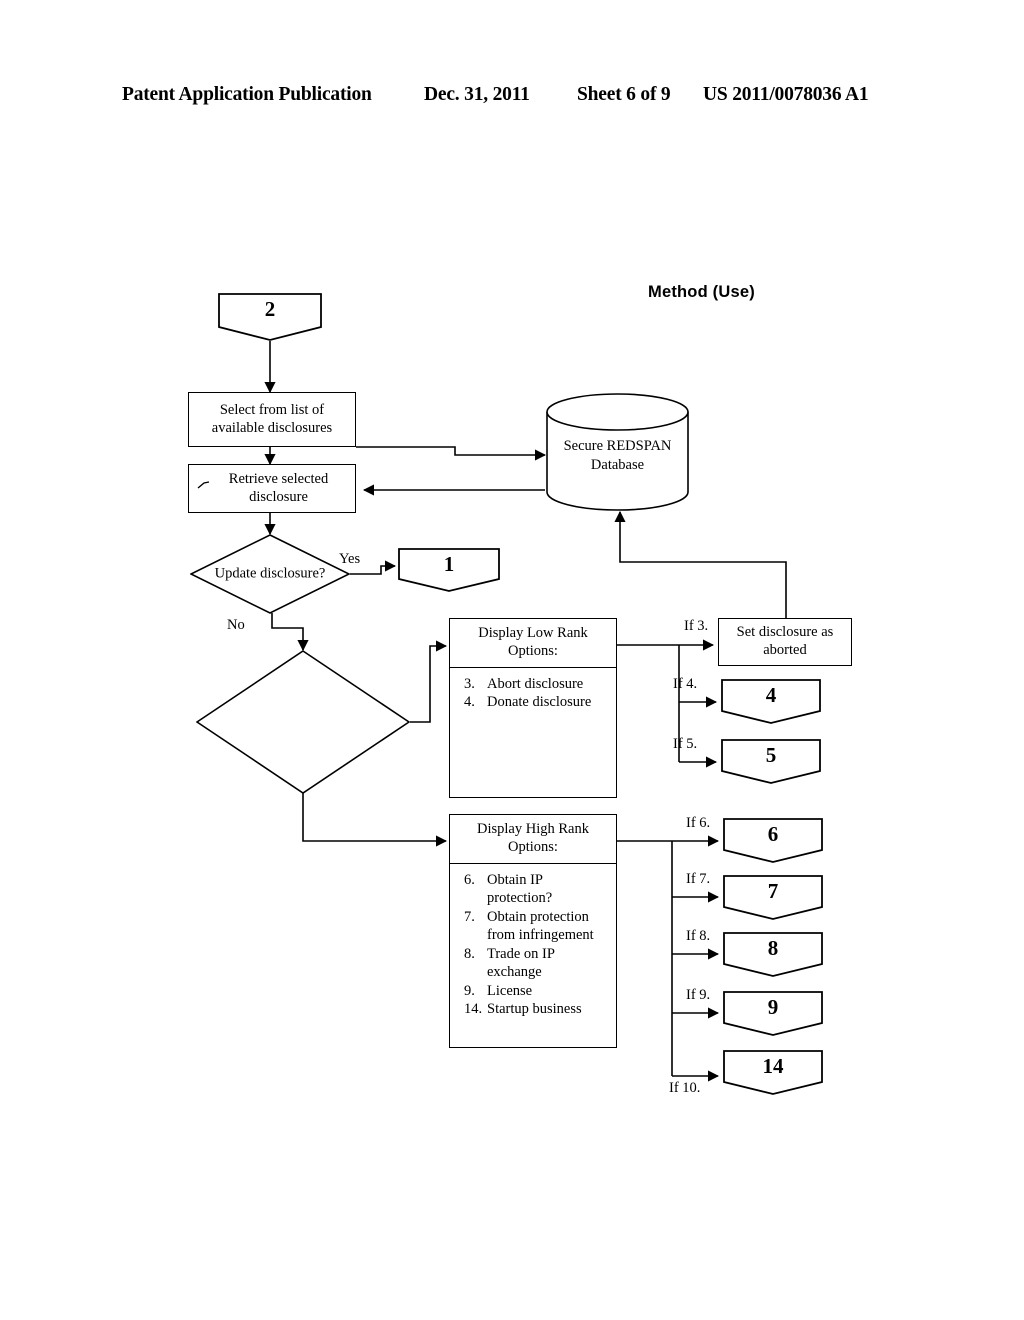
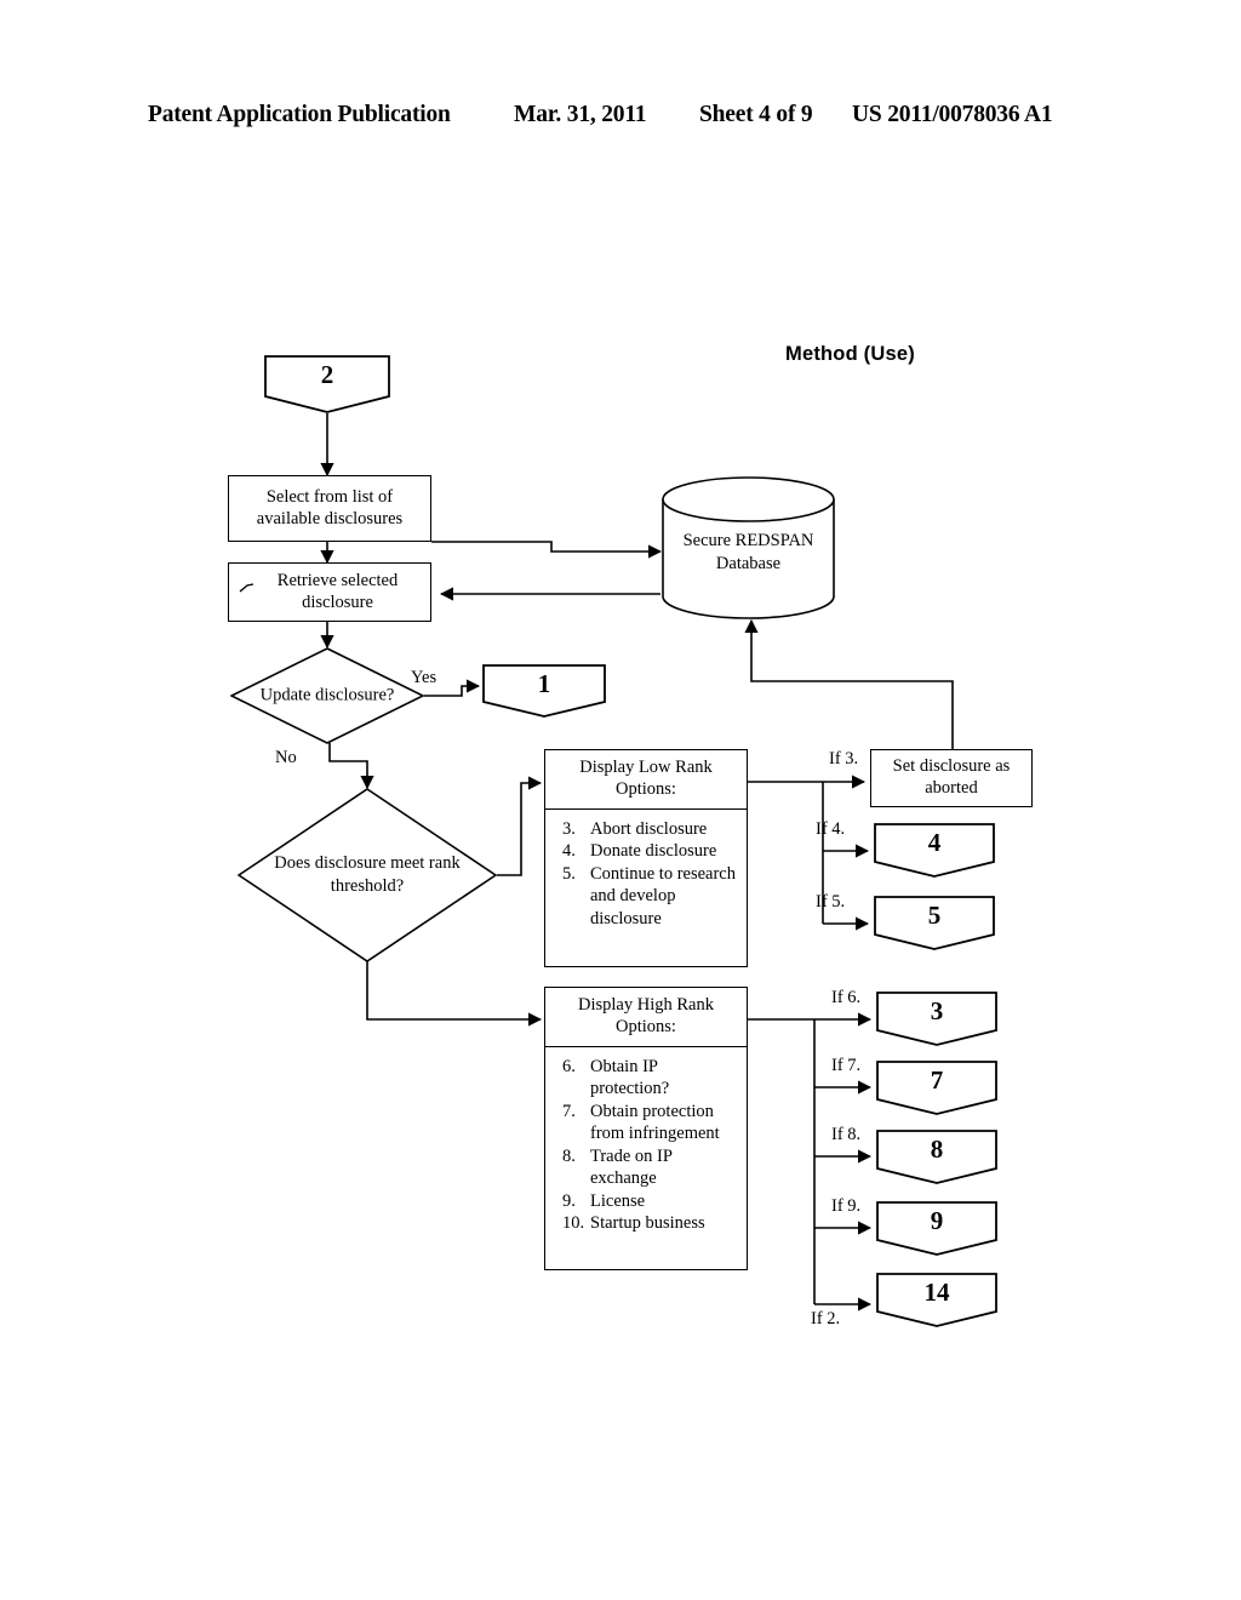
  Patent Application Publication
- Dec. 31, 2011
+ Mar. 31, 2011
- Sheet 6 of 9
+ Sheet 4 of 9
  US 2011/0078036 A1
  Method (Use)
  2
  Select from list of available disclosures
  Retrieve selected disclosure
  Update disclosure?
  1
+ Does disclosure meet rank threshold?
  Secure REDSPAN Database
  Display Low Rank Options:
  3.
  Abort disclosure
  4.
  Donate disclosure
+ 5.
+ Continue to research and develop disclosure
  Display High Rank Options:
  6.
  Obtain IP protection?
  7.
  Obtain protection from infringement
  8.
  Trade on IP exchange
  9.
  License
- 14.
+ 10.
  Startup business
  Set disclosure as aborted
  4
  5
- 6
+ 3
  7
  8
  9
  14
  Yes
  No
  If 3.
  If 4.
  If 5.
  If 6.
  If 7.
  If 8.
  If 9.
- If 10.
+ If 2.
